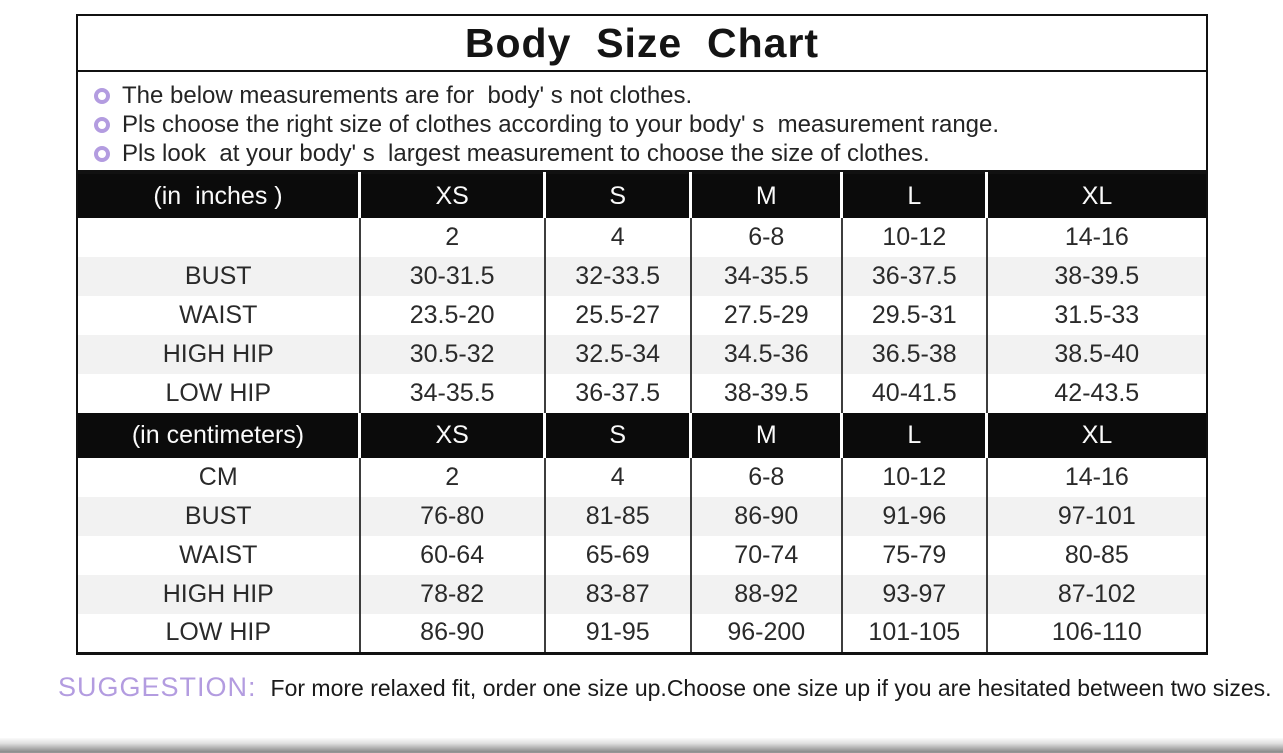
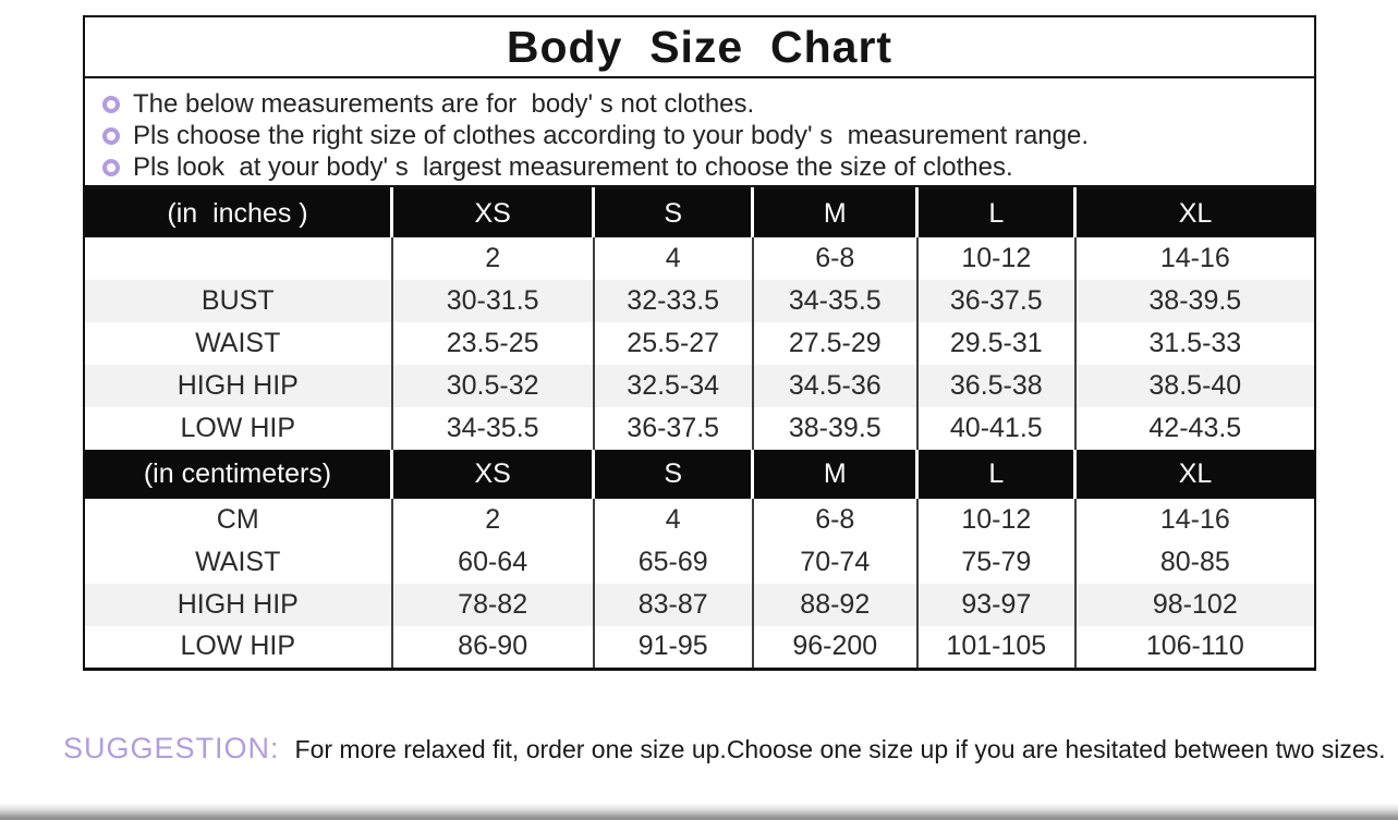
  Body Size Chart
  The below measurements are for body' s not clothes.
  Pls choose the right size of clothes according to your body' s measurement range.
  Pls look at your body' s largest measurement to choose the size of clothes.
  (in inches )	XS	S	M	L	XL
  	2	4	6-8	10-12	14-16
  BUST	30-31.5	32-33.5	34-35.5	36-37.5	38-39.5
- WAIST	23.5-20	25.5-27	27.5-29	29.5-31	31.5-33
+ WAIST	23.5-25	25.5-27	27.5-29	29.5-31	31.5-33
  HIGH HIP	30.5-32	32.5-34	34.5-36	36.5-38	38.5-40
  LOW HIP	34-35.5	36-37.5	38-39.5	40-41.5	42-43.5
  (in centimeters)	XS	S	M	L	XL
  CM	2	4	6-8	10-12	14-16
- BUST	76-80	81-85	86-90	91-96	97-101
  WAIST	60-64	65-69	70-74	75-79	80-85
- HIGH HIP	78-82	83-87	88-92	93-97	87-102
+ HIGH HIP	78-82	83-87	88-92	93-97	98-102
  LOW HIP	86-90	91-95	96-200	101-105	106-110
  SUGGESTION:
  For more relaxed fit, order one size up.Choose one size up if you are hesitated between two sizes.
